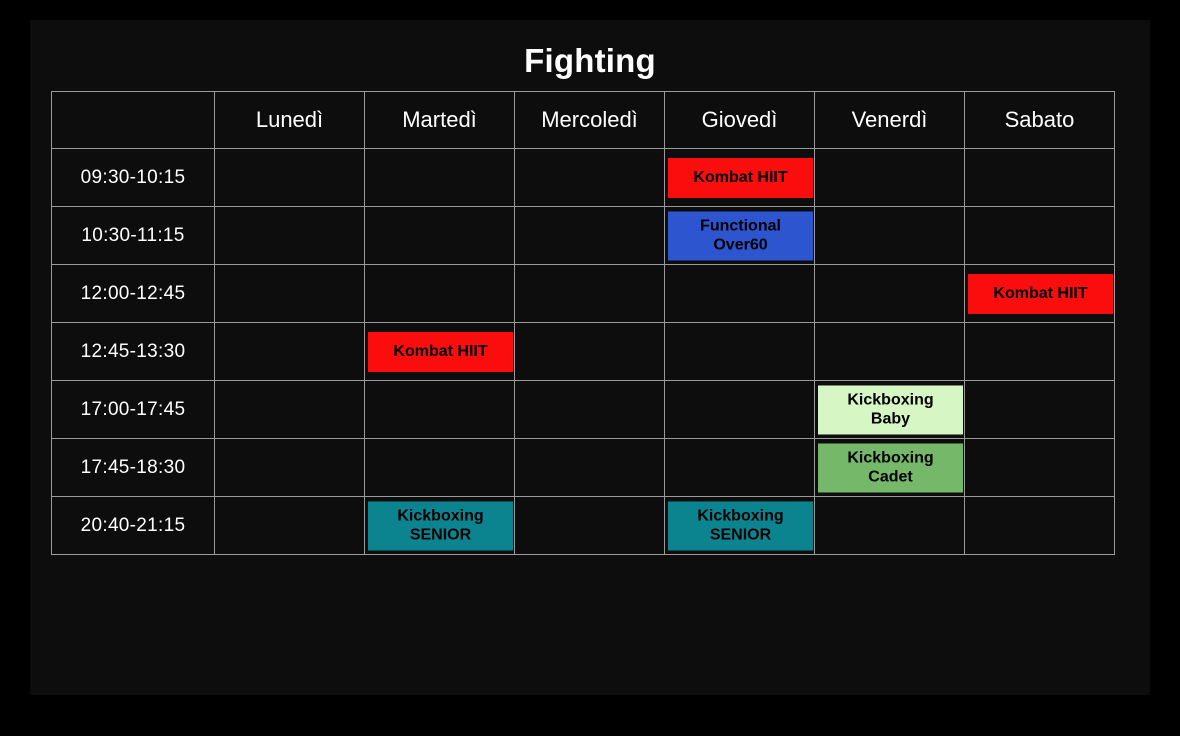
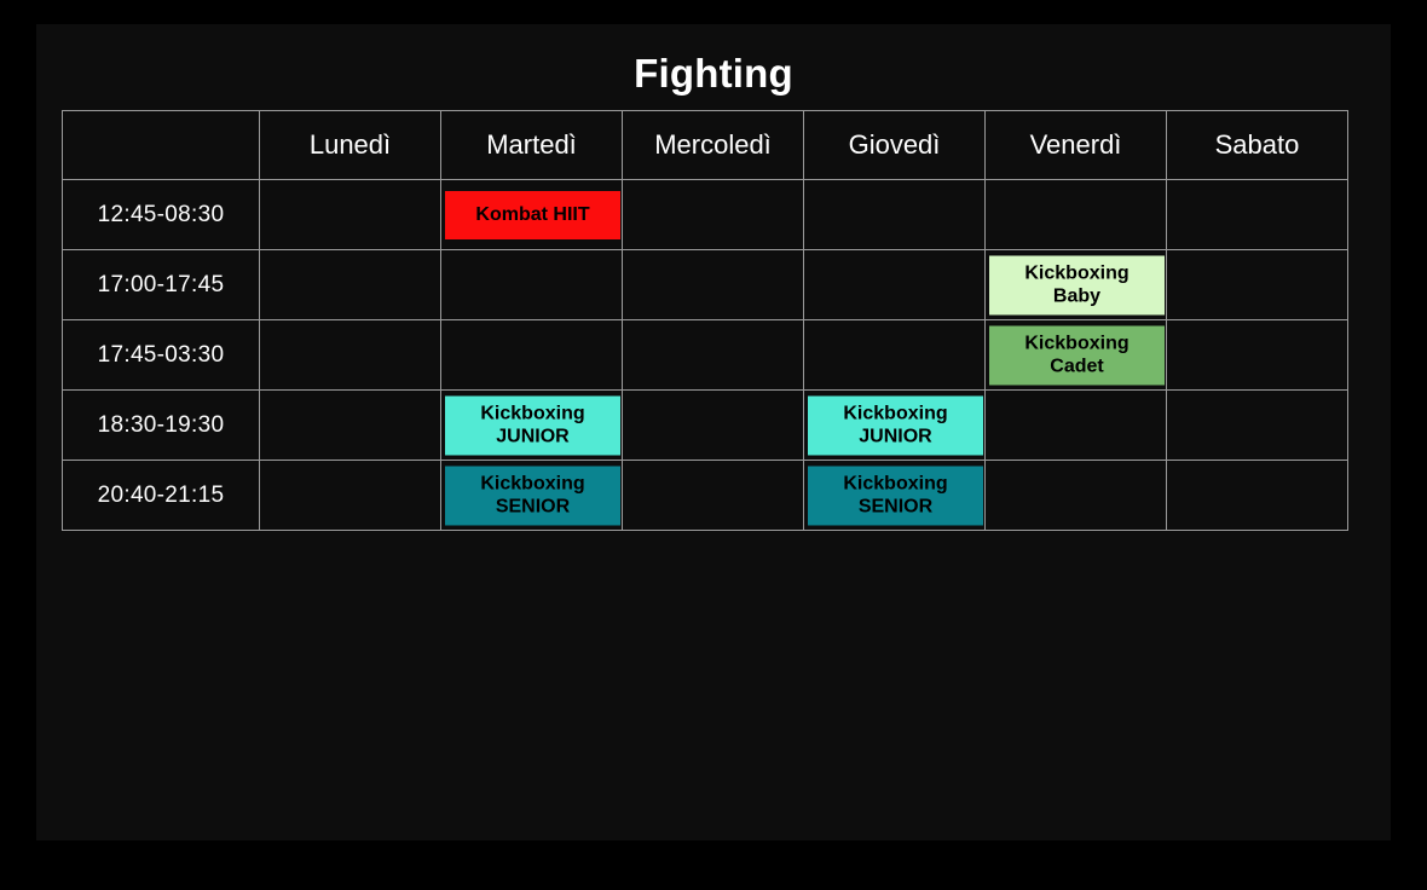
  Fighting
  	Lunedì	Martedì	Mercoledì	Giovedì	Venerdì	Sabato
- 09:30-10:15				Kombat HIIT
- 10:30-11:15				FunctionalOver60
- 12:00-12:45						Kombat HIIT
- 12:45-13:30		Kombat HIIT
+ 12:45-08:30		Kombat HIIT
  17:00-17:45					KickboxingBaby
- 17:45-18:30					KickboxingCadet
+ 17:45-03:30					KickboxingCadet
+ 18:30-19:30		KickboxingJUNIOR		KickboxingJUNIOR
  20:40-21:15		KickboxingSENIOR		KickboxingSENIOR
